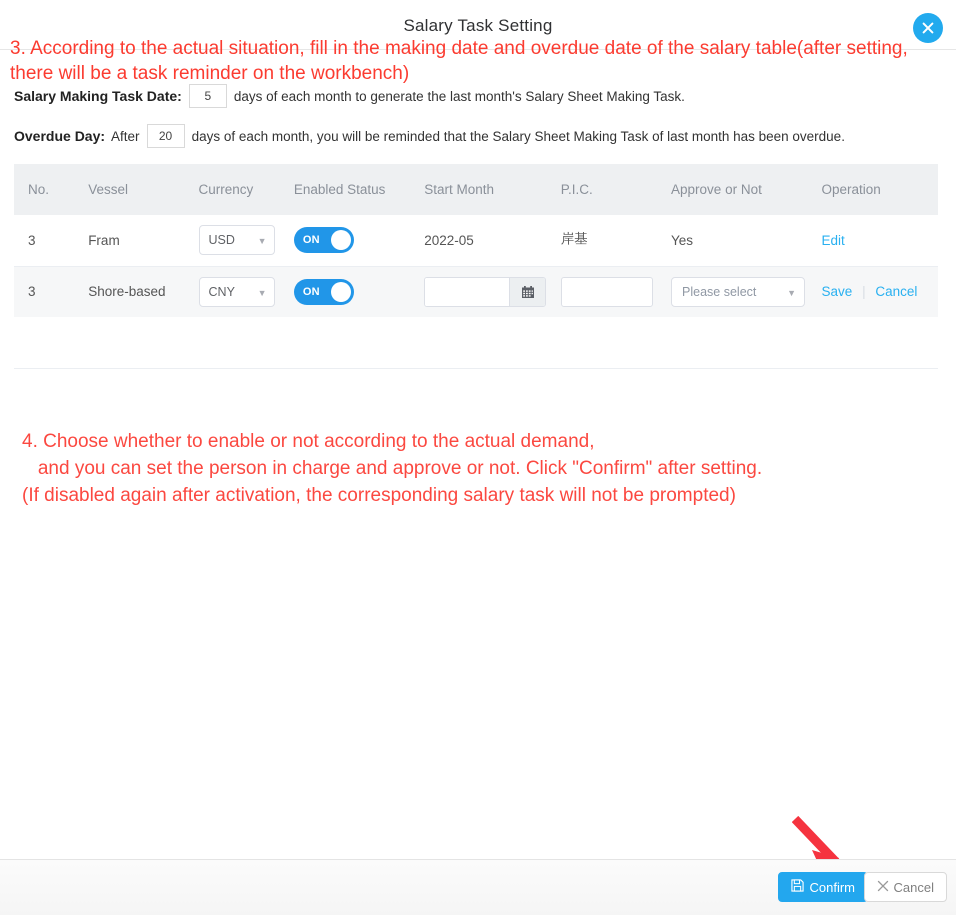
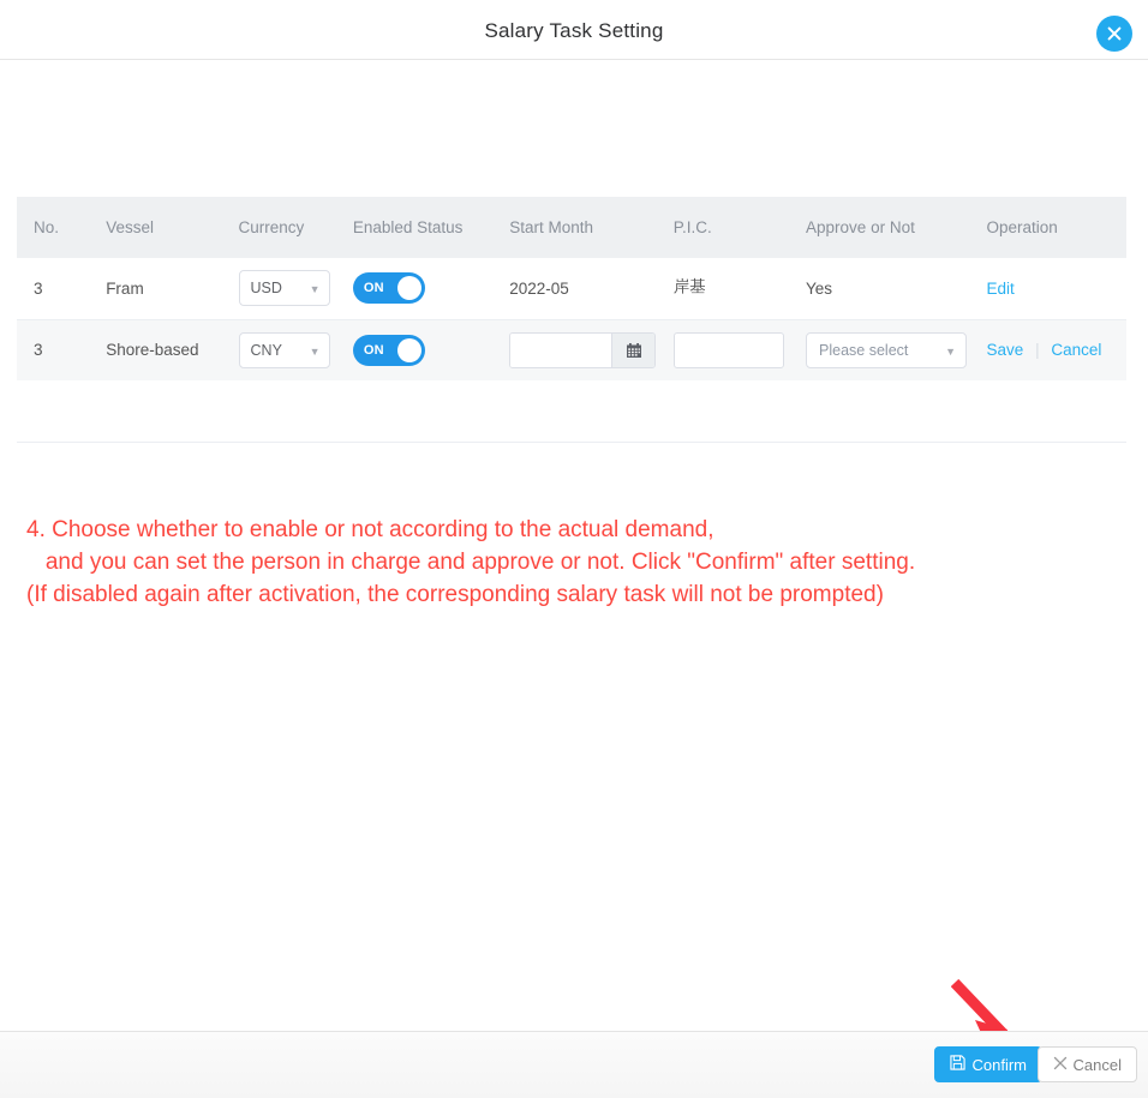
  Salary Task Setting
- 3. According to the actual situation, fill in the making date and overdue date of the salary table(after setting,
- there will be a task reminder on the workbench)
- Salary Making Task Date:
- 5
- days of each month to generate the last month's Salary Sheet Making Task.
- Overdue Day:
- After
- 20
- days of each month, you will be reminded that the Salary Sheet Making Task of last month has been overdue.
  No.	Vessel	Currency	Enabled Status	Start Month	P.I.C.	Approve or Not	Operation
  3	Fram	USD ▼	ON	2022-05	岸基	Yes	Edit
  3	Shore-based	CNY ▼	ON			Please select ▼	Save Cancel
  4. Choose whether to enable or not according to the actual demand,
  and you can set the person in charge and approve or not. Click "Confirm" after setting.
  (If disabled again after activation, the corresponding salary task will not be prompted)
  Confirm
  Cancel
